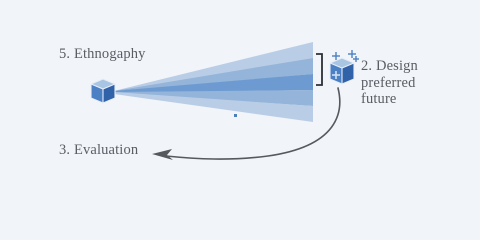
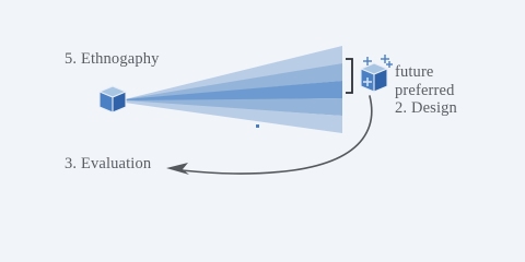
  5. Ethnogaphy
- 2. Design
+ future
  preferred
- future
+ 2. Design
  3. Evaluation
